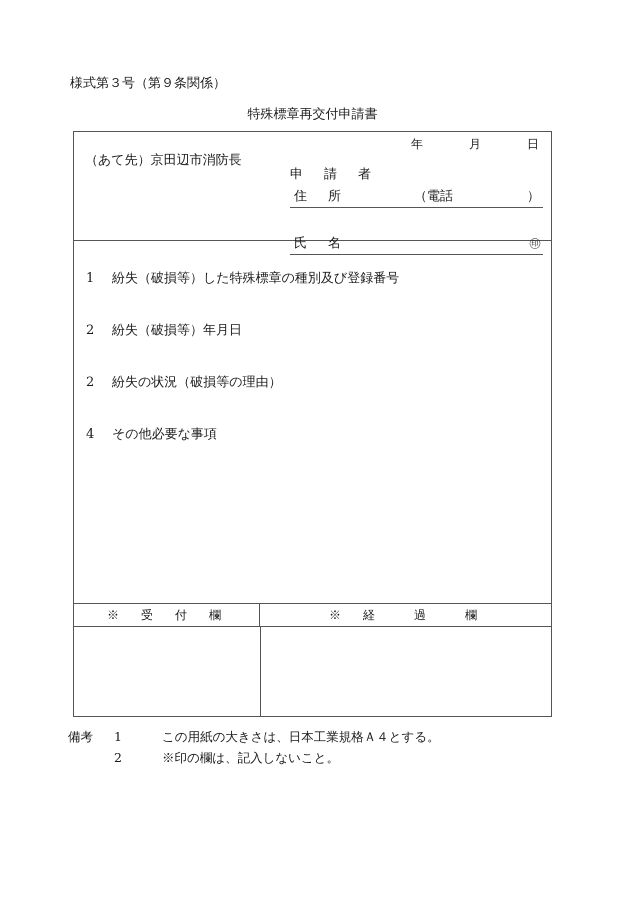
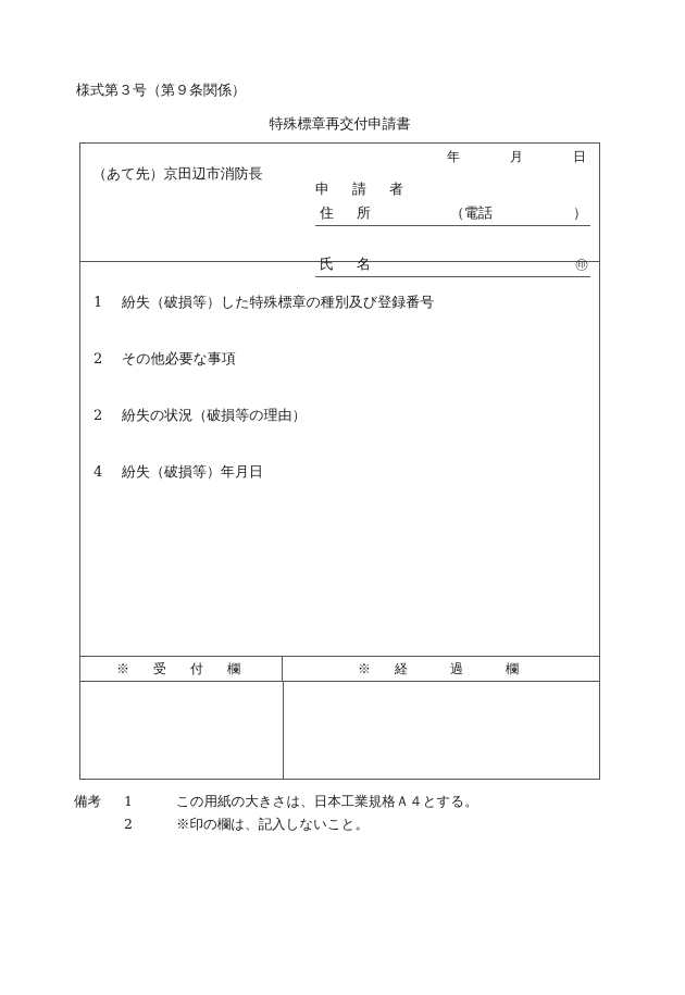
  様式第３号（第９条関係）
  特殊標章再交付申請書
  年 月 日
  （あて先）京田辺市消防長
  申 請 者
  住 所
  （電話
  ）
  氏 名
  ㊞
  1 紛失（破損等）した特殊標章の種別及び登録番号
- 2 紛失（破損等）年月日
+ 2 その他必要な事項
  2 紛失の状況（破損等の理由）
- 4 その他必要な事項
+ 4 紛失（破損等）年月日
  ※ 受 付 欄
  ※ 経 過 欄
  備考 1 この用紙の大きさは、日本工業規格Ａ４とする。
  2 ※印の欄は、記入しないこと。
